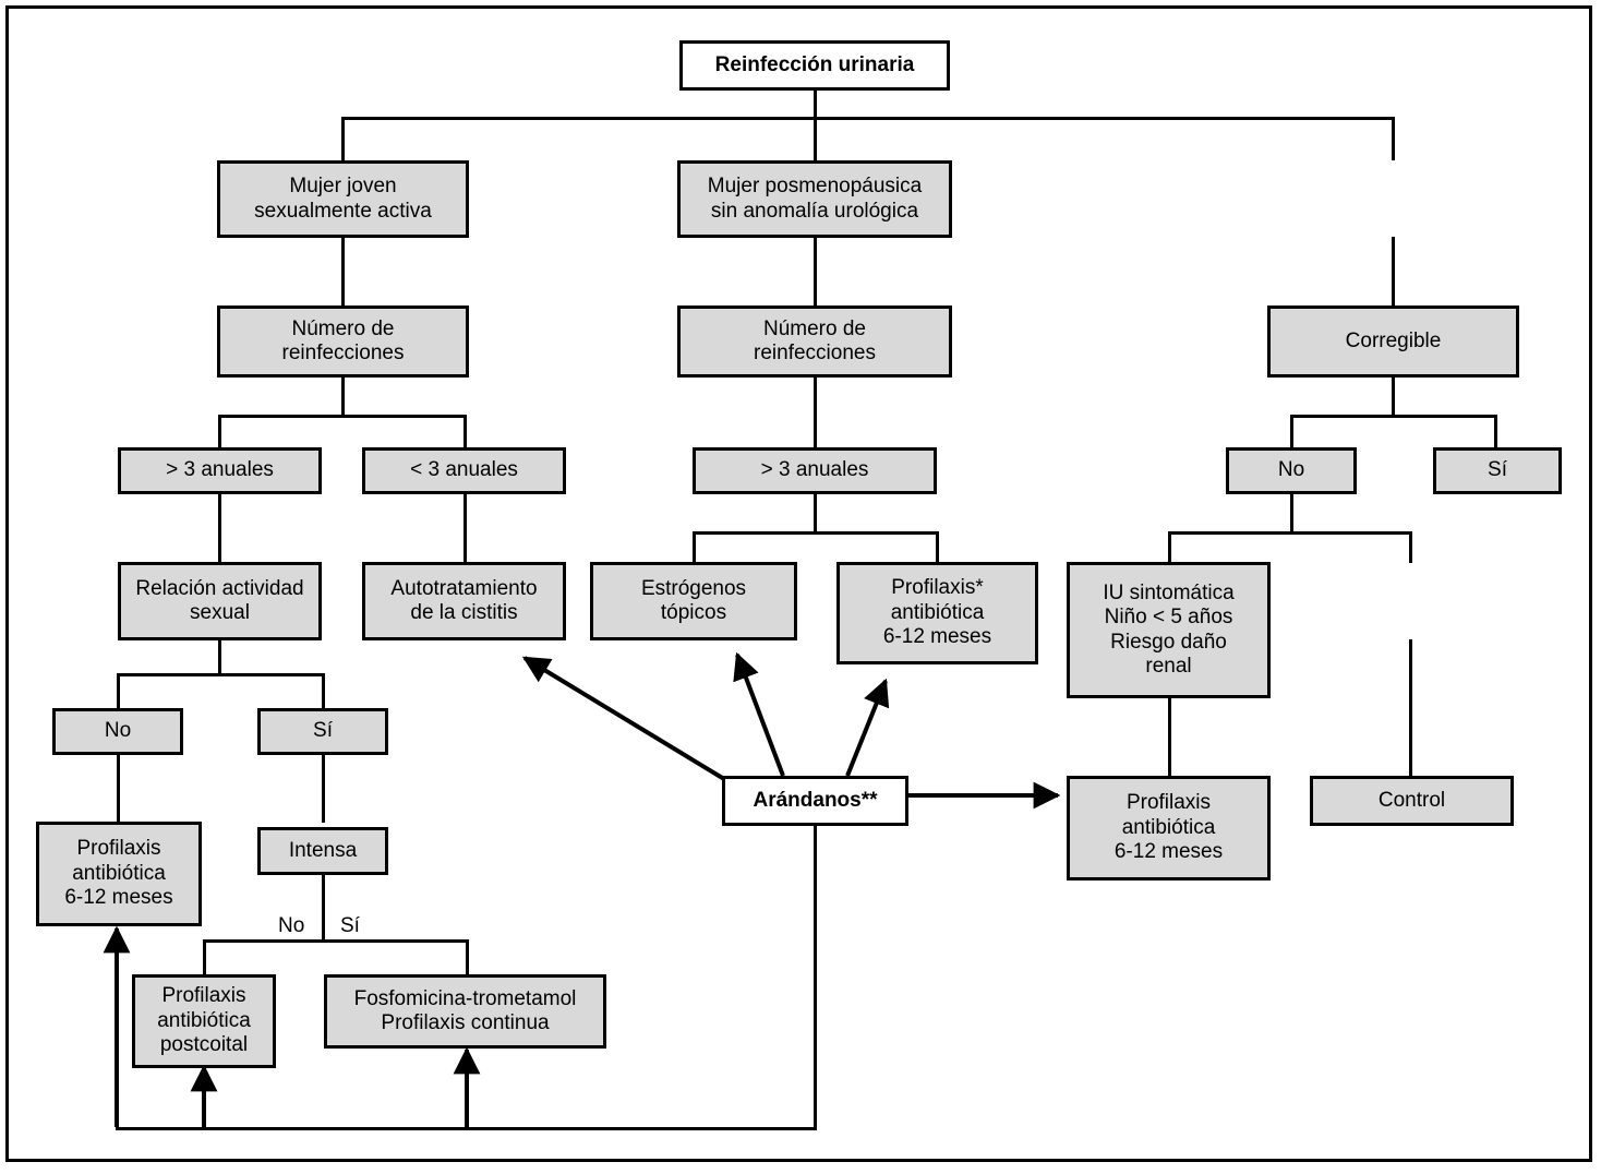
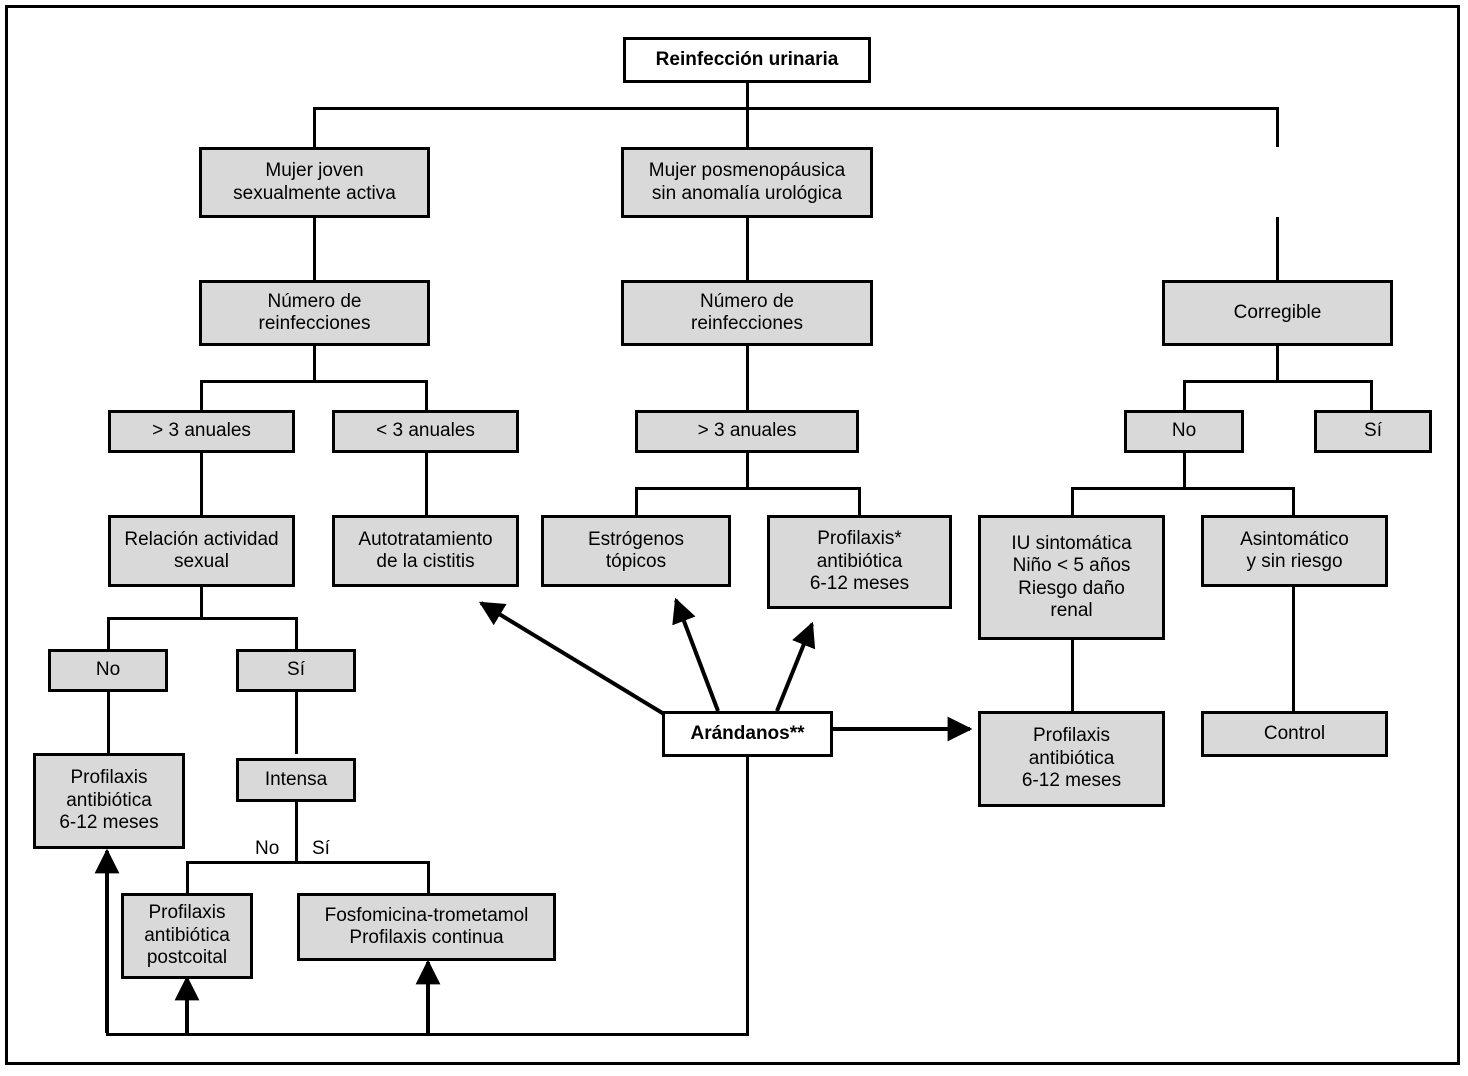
  Reinfección urinaria
  Mujer joven
  sexualmente activa
  Mujer posmenopáusica
  sin anomalía urológica
  Número de
  reinfecciones
  Número de
  reinfecciones
  Corregible
  > 3 anuales
  < 3 anuales
  > 3 anuales
  No
  Sí
  Relación actividad
  sexual
  Autotratamiento
  de la cistitis
  Estrógenos
  tópicos
  Profilaxis*
  antibiótica
  6-12 meses
  IU sintomática
  Niño < 5 años
  Riesgo daño
  renal
+ Asintomático
+ y sin riesgo
  No
  Sí
  Profilaxis
  antibiótica
  6-12 meses
  Intensa
  Profilaxis
  antibiótica
  6-12 meses
  Control
  Profilaxis
  antibiótica
  postcoital
  Fosfomicina-trometamol
  Profilaxis continua
  Arándanos**
  No
  Sí
